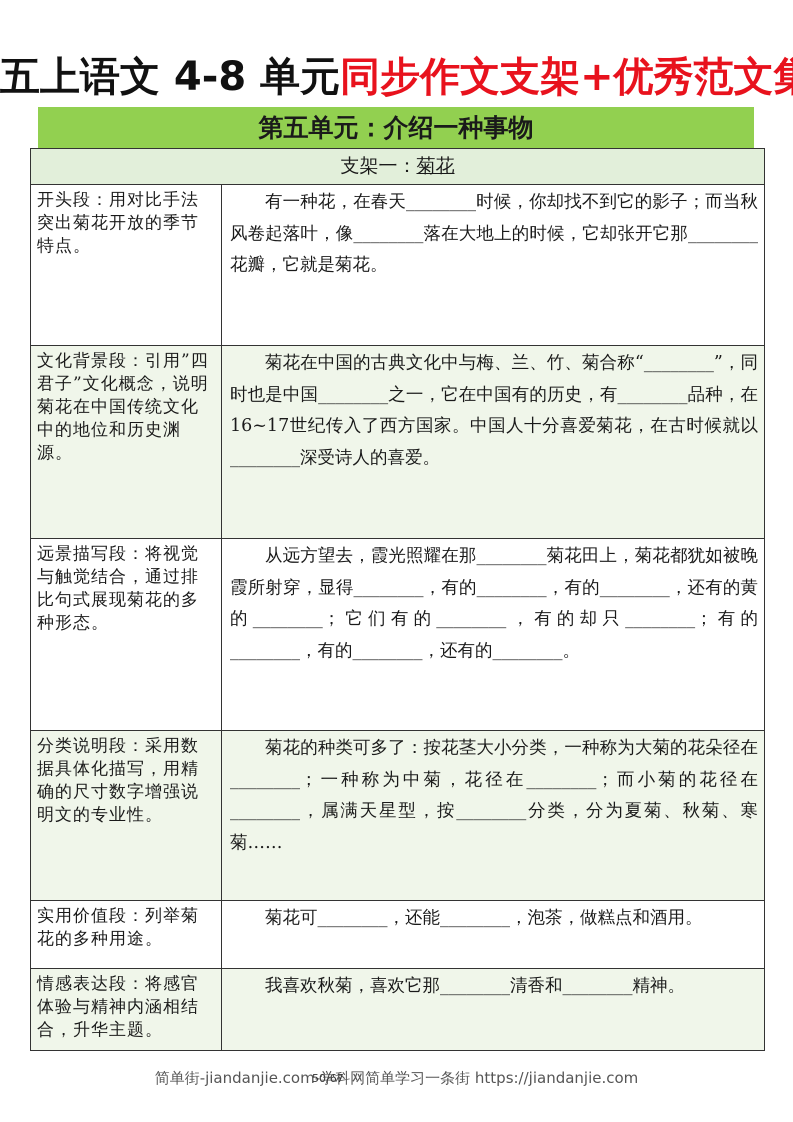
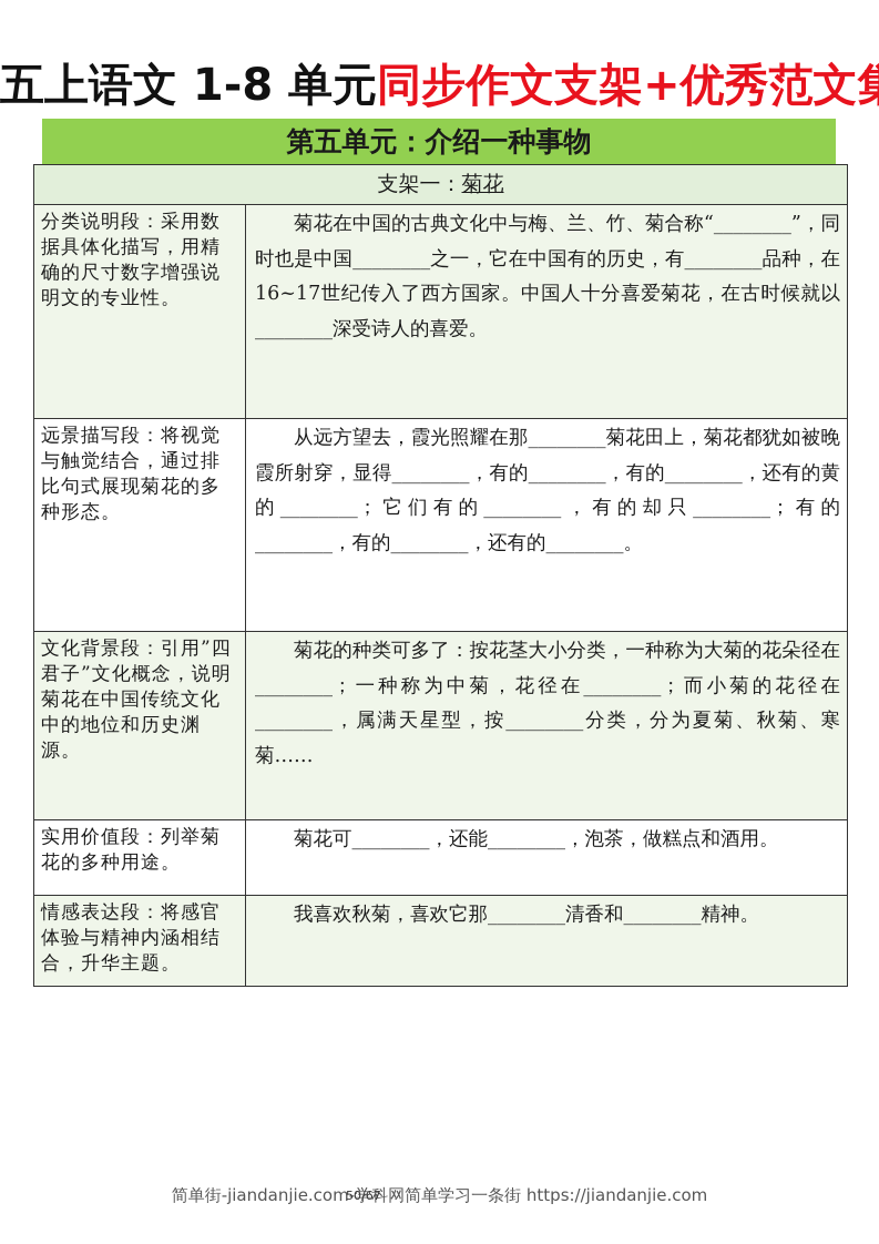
- 五上语文 4-8 单元同步作文支架+优秀范文
+ 五上语文 1-8 单元同步作文支架+优秀范文
  第五单元：介绍一种事物
  支架一：菊花
- 开头段：用对比手法突出菊花开放的季节特点。	有一种花，在春天________时候，你却找不到它的影子；而当秋风卷起落叶，像________落在大地上的时候，它却张开它那________花瓣，它就是菊花。
- 文化背景段：引用”四君子”文化概念，说明菊花在中国传统文化中的地位和历史渊源。	菊花在中国的古典文化中与梅、兰、竹、菊合称“________”，同时也是中国________之一，它在中国有的历史，有________品种，在16~17世纪传入了西方国家。中国人十分喜爱菊花，在古时候就以________深受诗人的喜爱。
+ 分类说明段：采用数据具体化描写，用精确的尺寸数字增强说明文的专业性。	菊花在中国的古典文化中与梅、兰、竹、菊合称“________”，同时也是中国________之一，它在中国有的历史，有________品种，在16~17世纪传入了西方国家。中国人十分喜爱菊花，在古时候就以________深受诗人的喜爱。
  远景描写段：将视觉与触觉结合，通过排比句式展现菊花的多种形态。	从远方望去，霞光照耀在那________菊花田上，菊花都犹如被晚霞所射穿，显得________，有的________，有的________，还有的黄的________；它们有的________，有的却只________；有的________，有的________，还有的________。
- 分类说明段：采用数据具体化描写，用精确的尺寸数字增强说明文的专业性。	菊花的种类可多了：按花茎大小分类，一种称为大菊的花朵径在________；一种称为中菊，花径在________；而小菊的花径在________，属满天星型，按________分类，分为夏菊、秋菊、寒菊……
+ 文化背景段：引用”四君子”文化概念，说明菊花在中国传统文化中的地位和历史渊源。	菊花的种类可多了：按花茎大小分类，一种称为大菊的花朵径在________；一种称为中菊，花径在________；而小菊的花径在________，属满天星型，按________分类，分为夏菊、秋菊、寒菊……
  实用价值段：列举菊花的多种用途。	菊花可________，还能________，泡茶，做糕点和酒用。
  情感表达段：将感官体验与精神内涵相结合，升华主题。	我喜欢秋菊，喜欢它那________清香和________精神。
  简单街-jiandanjie.com-学科网简单学习一条街 https://jiandanjie.com
  50/67
